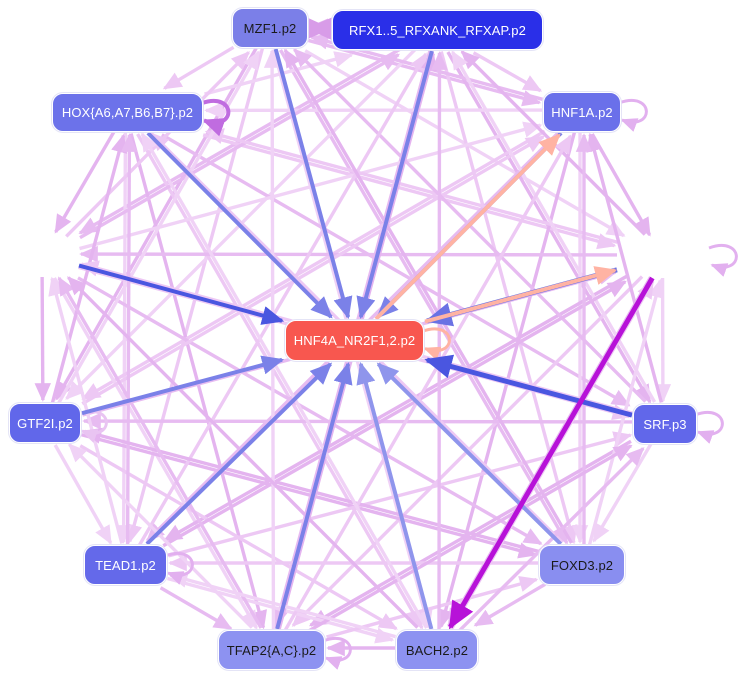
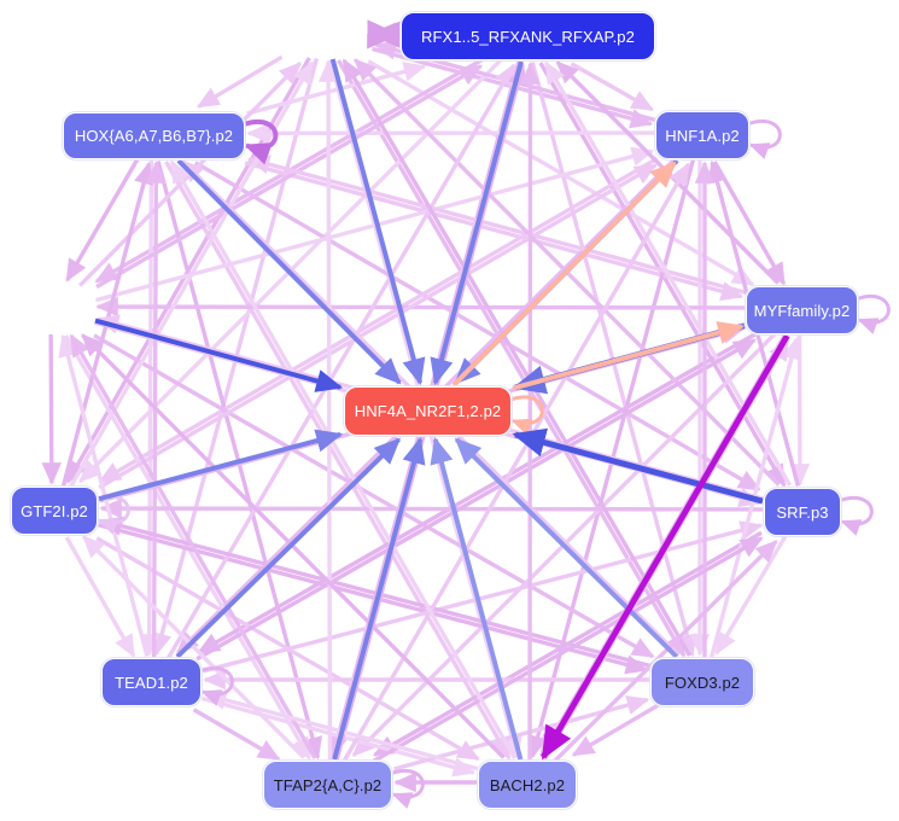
- MZF1.p2
  RFX1..5_RFXANK_RFXAP.p2
  HOX{A6,A7,B6,B7}.p2
  HNF1A.p2
+ MYFfamily.p2
  HNF4A_NR2F1,2.p2
  GTF2I.p2
  SRF.p3
  TEAD1.p2
  FOXD3.p2
  TFAP2{A,C}.p2
  BACH2.p2
